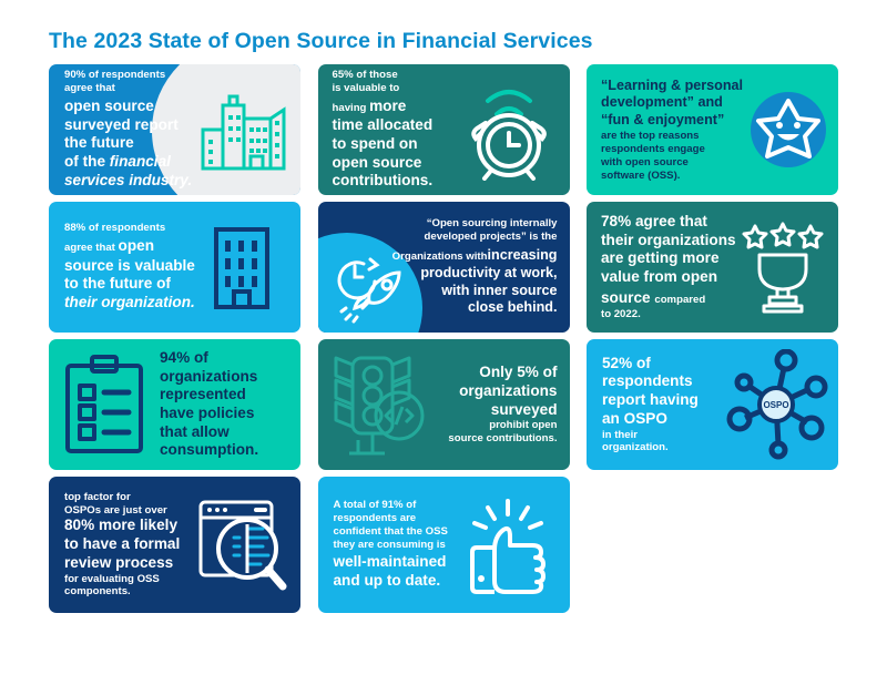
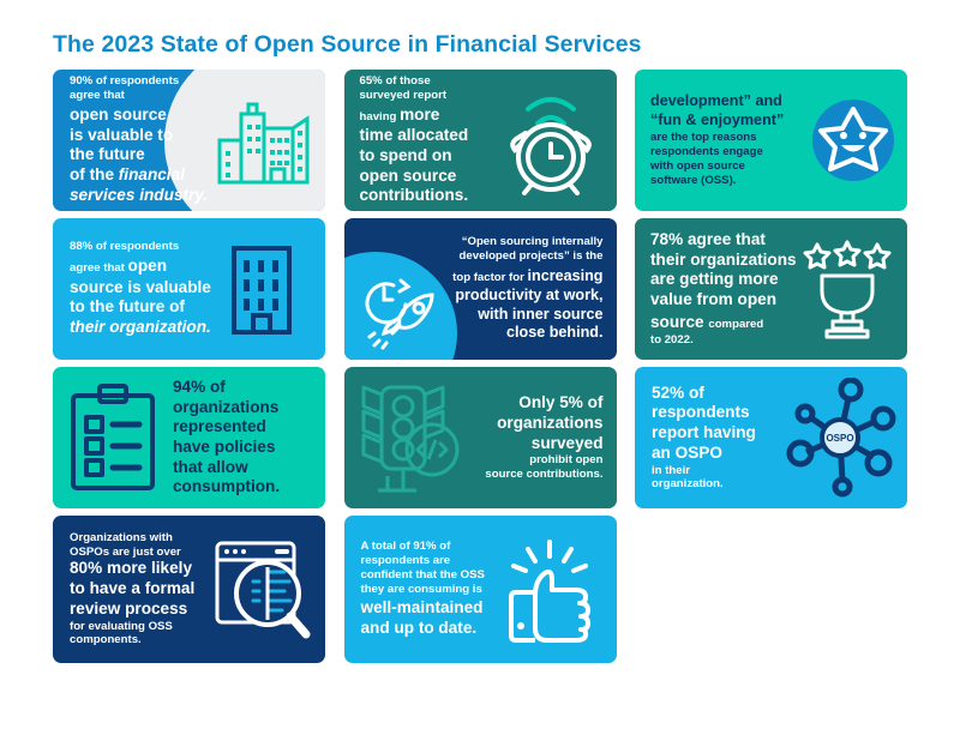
  The 2023 State of Open Source in Financial Services
  90% of respondents
  agree that
  open source
- surveyed report
+ is valuable to
  the future
  of the financial
  services industry.
  65% of those
- is valuable to
+ surveyed report
  having more
  time allocated
  to spend on
  open source
  contributions.
- “Learning & personal
  development” and
  “fun & enjoyment”
  are the top reasons
  respondents engage
  with open source
  software (OSS).
  88% of respondents
  agree that open
  source is valuable
  to the future of
  their organization.
  “Open sourcing internally
  developed projects” is the
- Organizations withincreasing
+ top factor for increasing
  productivity at work,
  with inner source
  close behind.
  78% agree that
  their organizations
  are getting more
  value from open
  source compared
  to 2022.
  94% of
  organizations
  represented
  have policies
  that allow
  consumption.
  Only 5% of
  organizations
  surveyed
  prohibit open
  source contributions.
  52% of
  respondents
  report having
  an OSPO
  in their
  organization.
  OSPO
- top factor for
+ Organizations with
  OSPOs are just over
  80% more likely
  to have a formal
  review process
  for evaluating OSS
  components.
  A total of 91% of
  respondents are
  confident that the OSS
  they are consuming is
  well-maintained
  and up to date.
